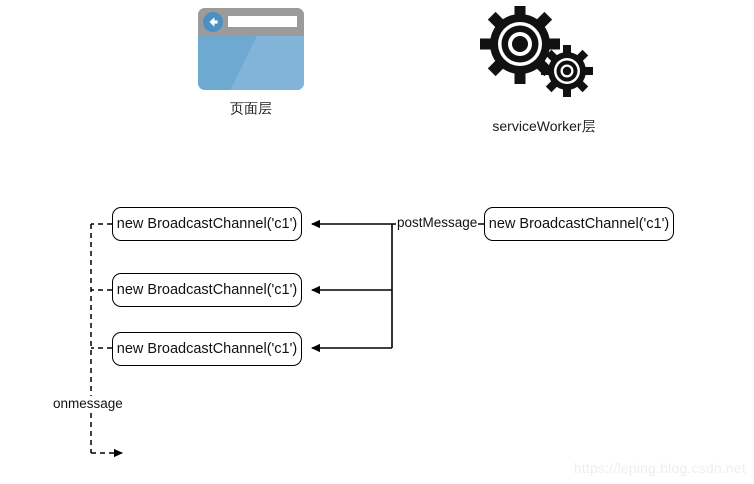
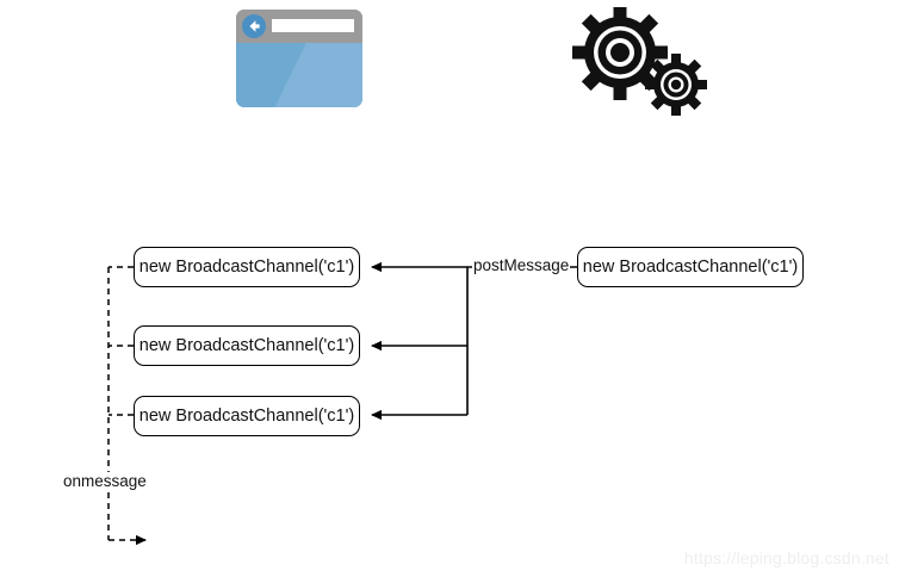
- 页面层
- serviceWorker层
  new BroadcastChannel('c1')
  new BroadcastChannel('c1')
  new BroadcastChannel('c1')
  new BroadcastChannel('c1')
  postMessage
  onmessage
